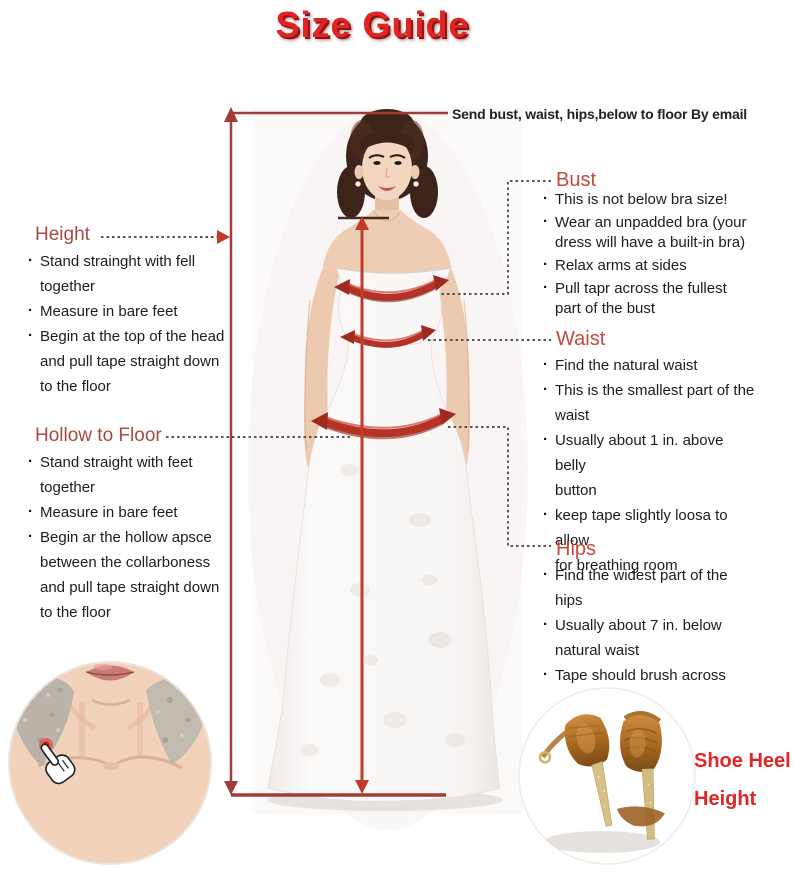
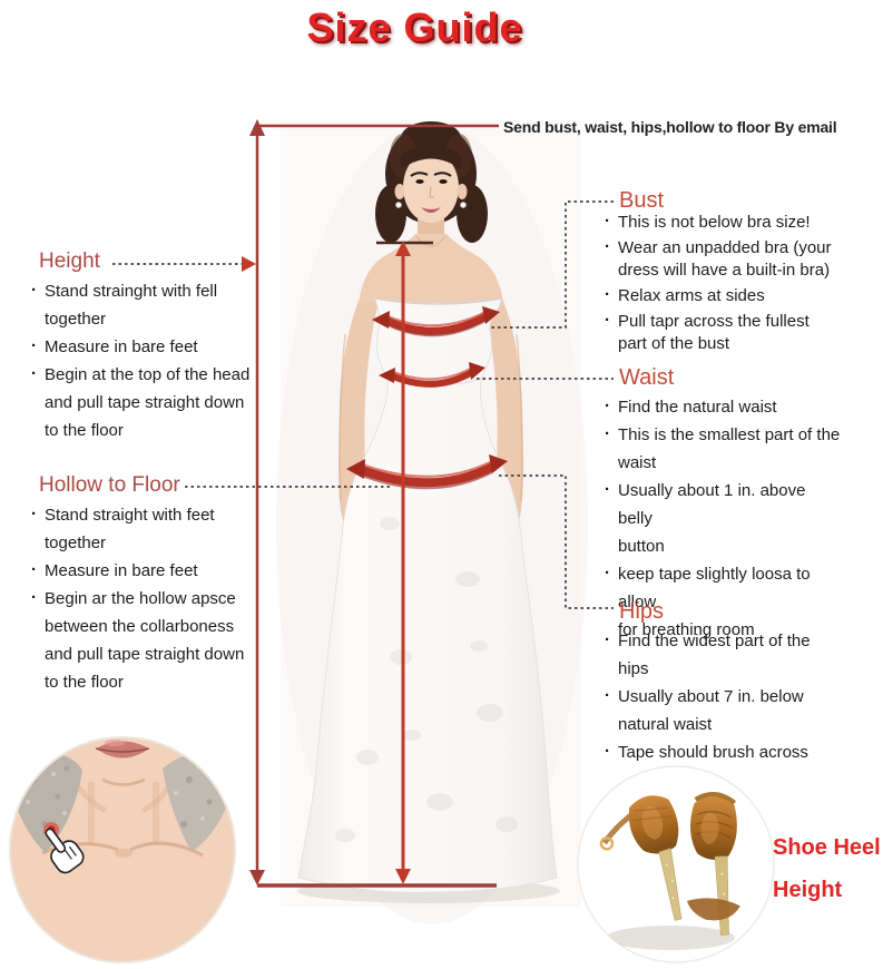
  Size Guide
- Send bust, waist, hips,below to floor By email
+ Send bust, waist, hips,hollow to floor By email
  Height
  ·
  Stand strainght with fell
  together
  ·
  Measure in bare feet
  ·
  Begin at the top of the head
  and pull tape straight down
  to the floor
  Hollow to Floor
  ·
  Stand straight with feet
  together
  ·
  Measure in bare feet
  ·
  Begin ar the hollow apsce
  between the collarboness
  and pull tape straight down
  to the floor
  Bust
  ·
  This is not below bra size!
  ·
  Wear an unpadded bra (your
  dress will have a built-in bra)
  ·
  Relax arms at sides
  ·
  Pull tapr across the fullest
  part of the bust
  Waist
  ·
  Find the natural waist
  ·
  This is the smallest part of the
  waist
  ·
  Usually about 1 in. above belly
  button
  ·
  keep tape slightly loosa to allow
  for breathing room
  Hips
  ·
  Find the widest part of the
  hips
  ·
  Usually about 7 in. below
  natural waist
  ·
  Tape should brush across
  Shoe Heel Height
